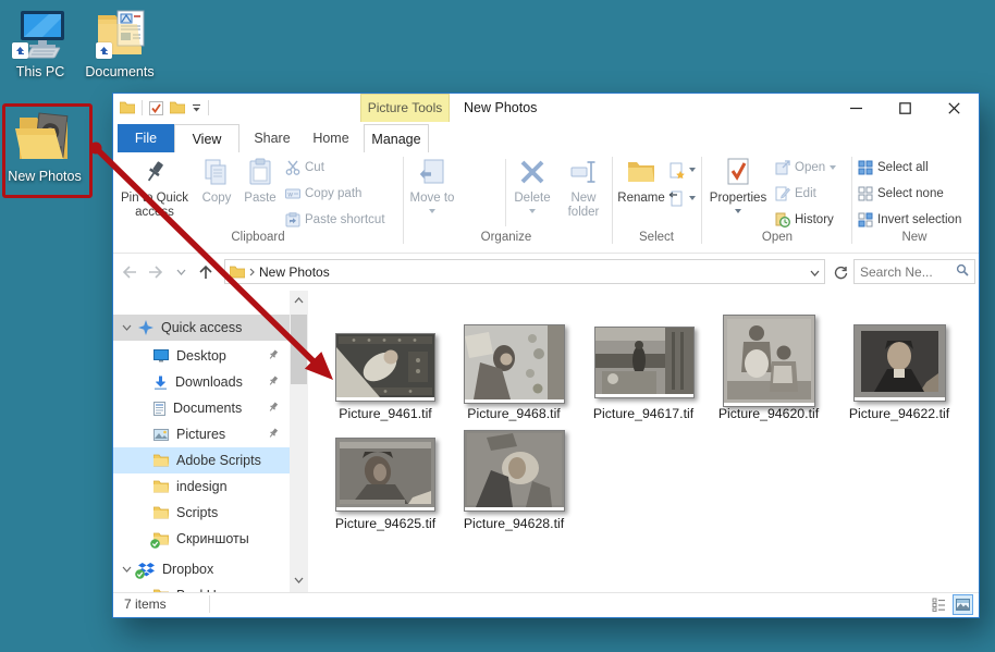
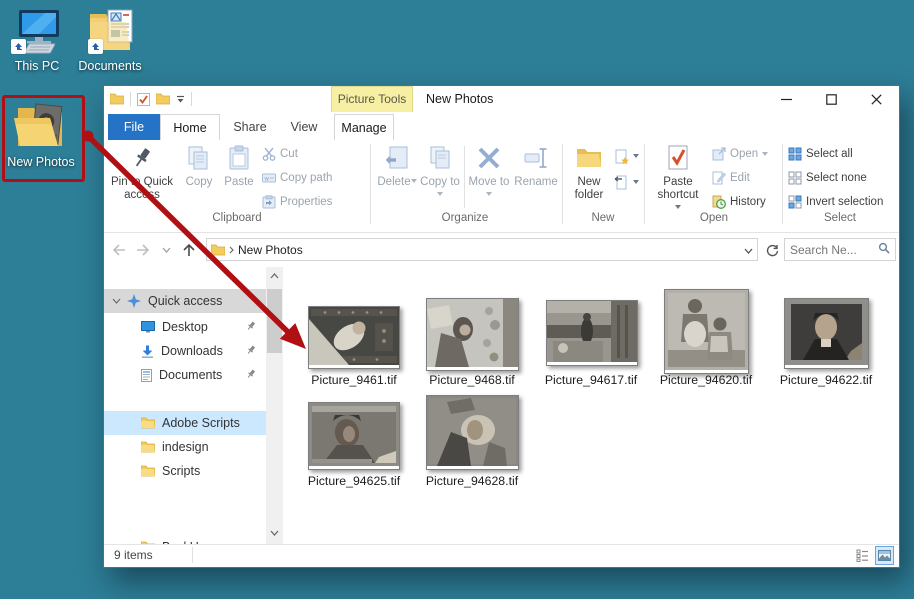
  This PC
  Documents
  New Photos
  Picture Tools
  New Photos
  File
- View
+ Home
  Share
- Home
+ View
  Manage
  Pin Quick accs
  Copy
  Paste
  Cut
  Copy path
- Paste shortcut
+ Properties
  Clipboard
- Move to
+ Delete
+ Copy to
- Delete
+ Move to
- New folder
+ Rename
  Organize
- Rename
+ New folder
- Select
+ New
- Properties
+ Paste shortcut
  Open
  Edit
  History
  Open
  Select all
  Select none
  Invert selection
- New
+ Select
  New Photos
  Search Ne...
  Quick access
  Desktop
  Downloads
  Documents
- Pictures
  Adobe Scripts
  indesign
  Scripts
- Скриншоты
- Dropbox
  Picture_9461.tif
  Picture_9468.tif
  Picture_94617.tif
  Picture_94620.tif
  Picture_94622.tif
  Picture_94625.tif
  Picture_94628.tif
- 7 items
+ 9 items
